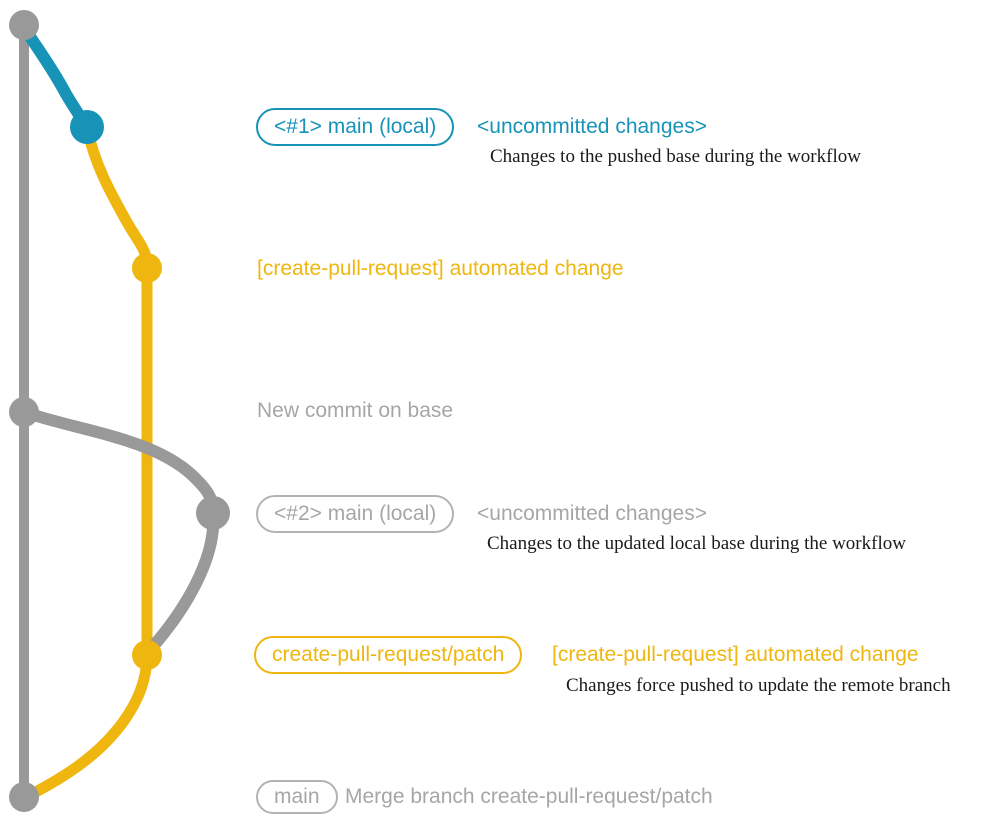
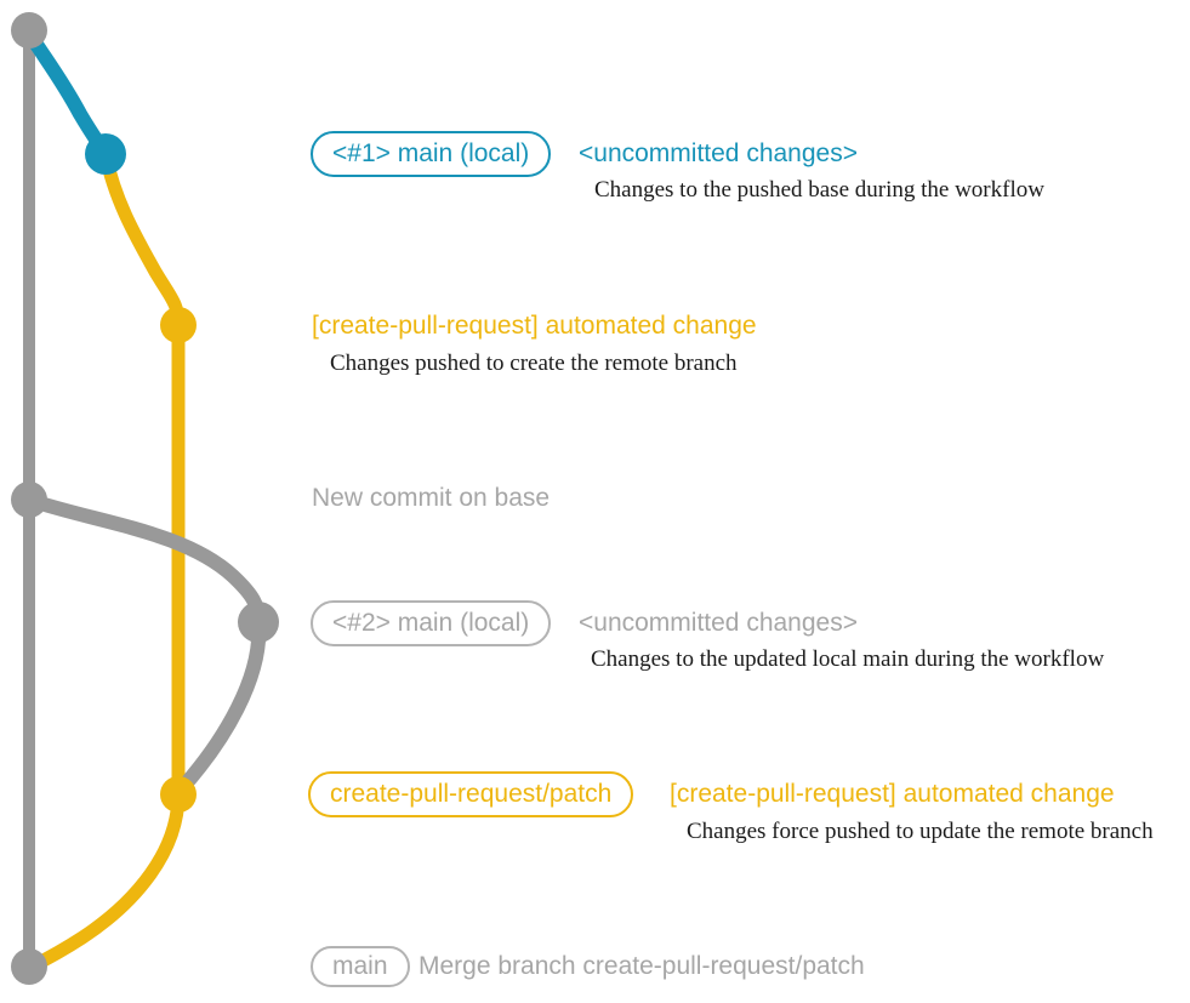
  <#1> main (local)
  <uncommitted changes>
  Changes to the pushed base during the workflow
  [create-pull-request] automated change
+ Changes pushed to create the remote branch
  New commit on base
  <#2> main (local)
  <uncommitted changes>
- Changes to the updated local base during the workflow
+ Changes to the updated local main during the workflow
  create-pull-request/patch
  [create-pull-request] automated change
  Changes force pushed to update the remote branch
  main
  Merge branch create-pull-request/patch
